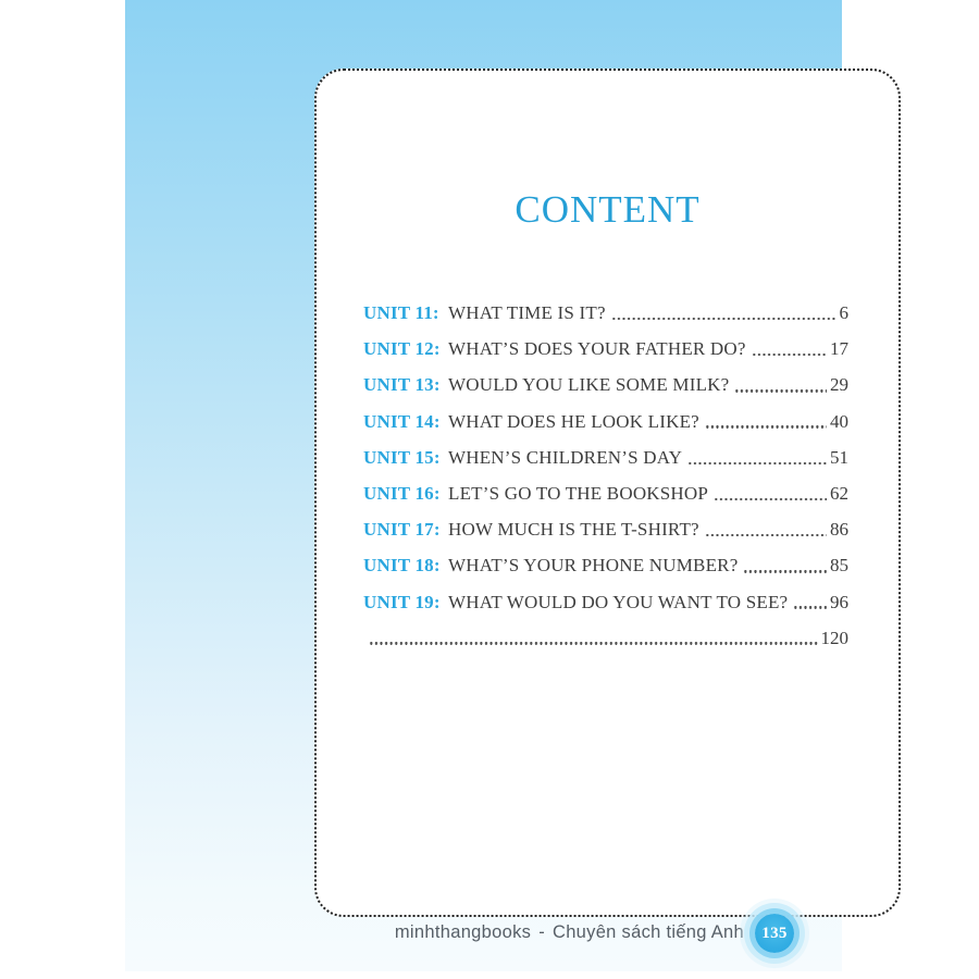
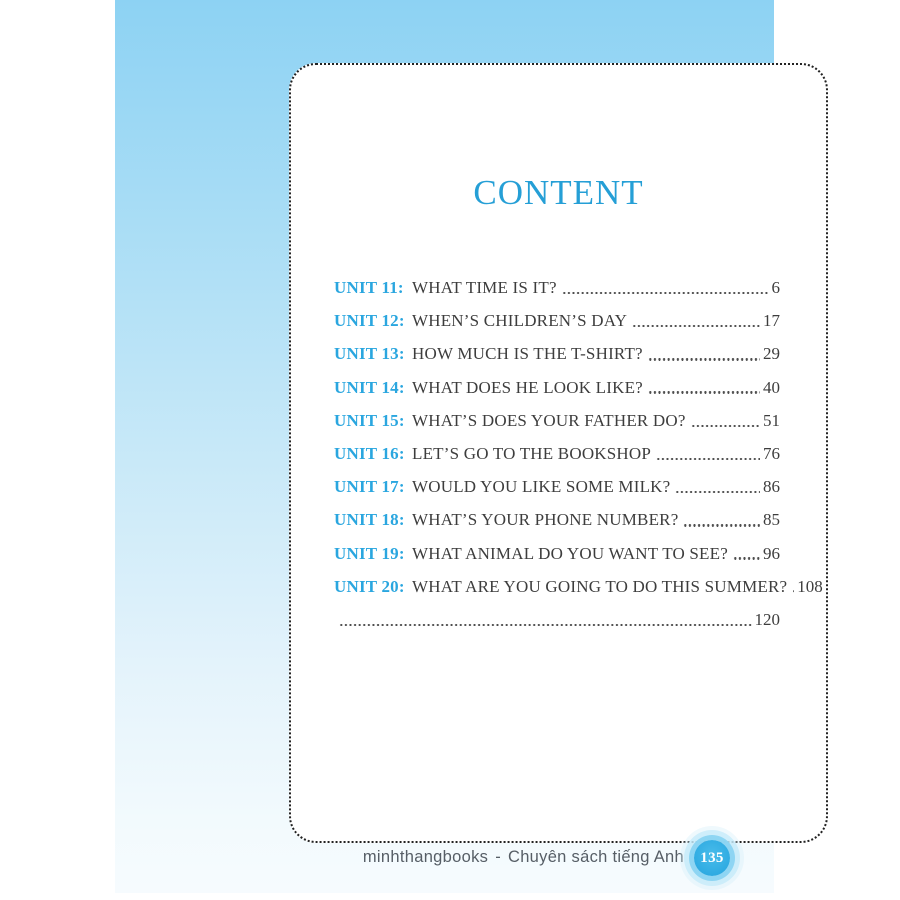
  CONTENT
  UNIT 11:
  WHAT TIME IS IT?
  6
  UNIT 12:
- WHAT’S DOES YOUR FATHER DO?
+ WHEN’S CHILDREN’S DAY
  17
  UNIT 13:
- WOULD YOU LIKE SOME MILK?
+ HOW MUCH IS THE T-SHIRT?
  29
  UNIT 14:
  WHAT DOES HE LOOK LIKE?
  40
  UNIT 15:
- WHEN’S CHILDREN’S DAY
+ WHAT’S DOES YOUR FATHER DO?
  51
  UNIT 16:
  LET’S GO TO THE BOOKSHOP
- 62
+ 76
  UNIT 17:
- HOW MUCH IS THE T-SHIRT?
+ WOULD YOU LIKE SOME MILK?
  86
  UNIT 18:
  WHAT’S YOUR PHONE NUMBER?
  85
  UNIT 19:
- WHAT WOULD DO YOU WANT TO SEE?
+ WHAT ANIMAL DO YOU WANT TO SEE?
  96
+ UNIT 20:
+ WHAT ARE YOU GOING TO DO THIS SUMMER?
+ 108
  120
  minhthangbooks
  -
  Chuyên sách tiếng Anh
  135
